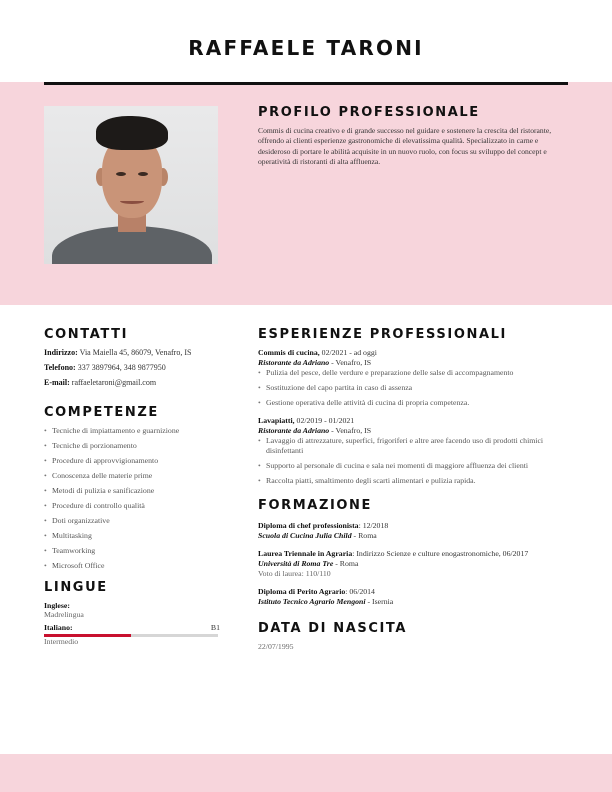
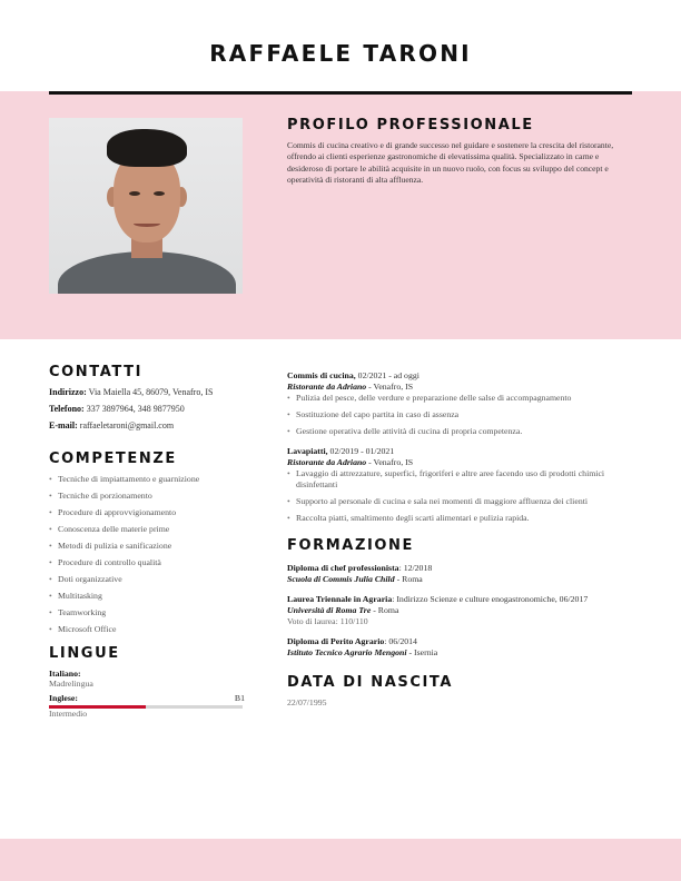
  RAFFAELE TARONI
  PROFILO PROFESSIONALE
  Commis di cucina creativo e di grande successo nel guidare e sostenere la crescita del ristorante, offrendo ai clienti esperienze gastronomiche di elevatissima qualità. Specializzato in carne e desideroso di portare le abilità acquisite in un nuovo ruolo, con focus su sviluppo del concept e operatività di ristoranti di alta affluenza.
  CONTATTI
  Indirizzo: Via Maiella 45, 86079, Venafro, IS
  Telefono: 337 3897964, 348 9877950
  E-mail: raffaeletaroni@gmail.com
  COMPETENZE
  Tecniche di impiattamento e guarnizione
  Tecniche di porzionamento
  Procedure di approvvigionamento
  Conoscenza delle materie prime
  Metodi di pulizia e sanificazione
  Procedure di controllo qualità
  Doti organizzative
  Multitasking
  Teamworking
  Microsoft Office
  LINGUE
- Inglese:
+ Italiano:
  Madrelingua
- Italiano:
+ Inglese:
  B1
  Intermedio
- ESPERIENZE PROFESSIONALI
  Commis di cucina, 02/2021 - ad oggi
  Ristorante da Adriano - Venafro, IS
  Pulizia del pesce, delle verdure e preparazione delle salse di accompagnamento
  Sostituzione del capo partita in caso di assenza
  Gestione operativa delle attività di cucina di propria competenza.
  Lavapiatti, 02/2019 - 01/2021
  Ristorante da Adriano - Venafro, IS
  Lavaggio di attrezzature, superfici, frigoriferi e altre aree facendo uso di prodotti chimici disinfettanti
  Supporto al personale di cucina e sala nei momenti di maggiore affluenza dei clienti
  Raccolta piatti, smaltimento degli scarti alimentari e pulizia rapida.
  FORMAZIONE
  Diploma di chef professionista: 12/2018
- Scuola di Cucina Julia Child - Roma
+ Scuola di Commis Julia Child - Roma
  Laurea Triennale in Agraria: Indirizzo Scienze e culture enogastronomiche, 06/2017
  Università di Roma Tre - Roma
  Voto di laurea: 110/110
  Diploma di Perito Agrario: 06/2014
  Istituto Tecnico Agrario Mengoni - Isernia
  DATA DI NASCITA
  22/07/1995
